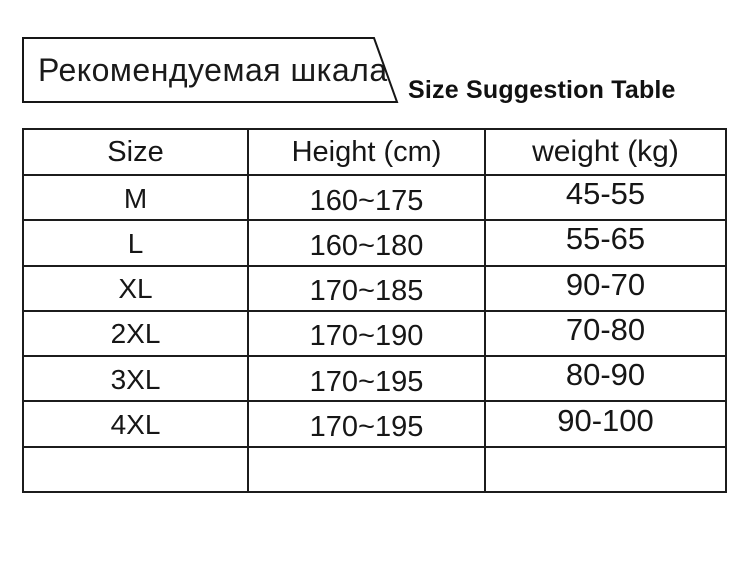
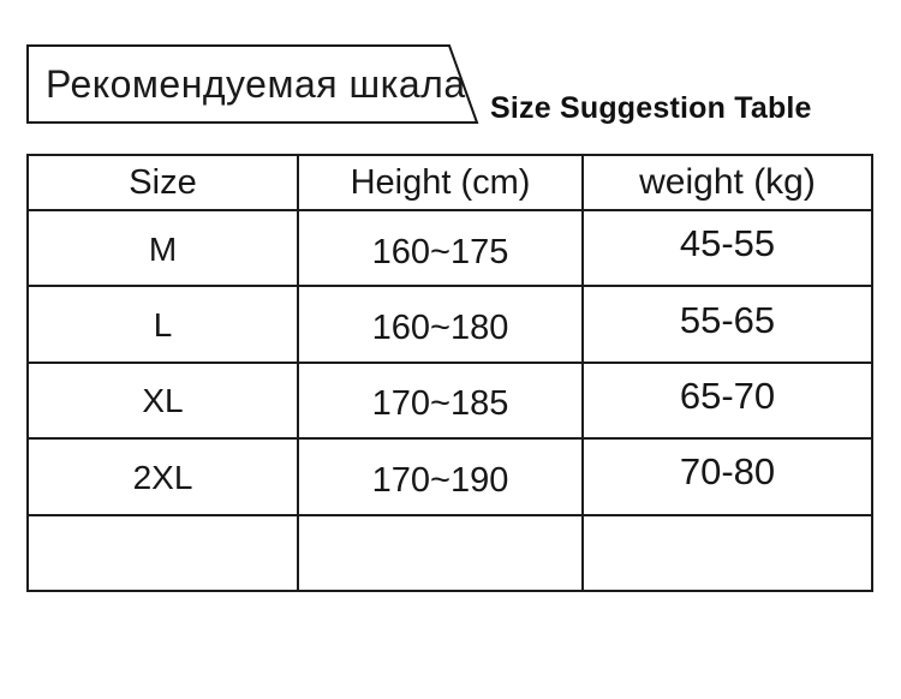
  Рекомендуемая шкала
  Size Suggestion Table
  Size	Height (cm)	weight (kg)
  M	160~175	45-55
  L	160~180	55-65
- XL	170~185	90-70
+ XL	170~185	65-70
  2XL	170~190	70-80
- 3XL	170~195	80-90
- 4XL	170~195	90-100
